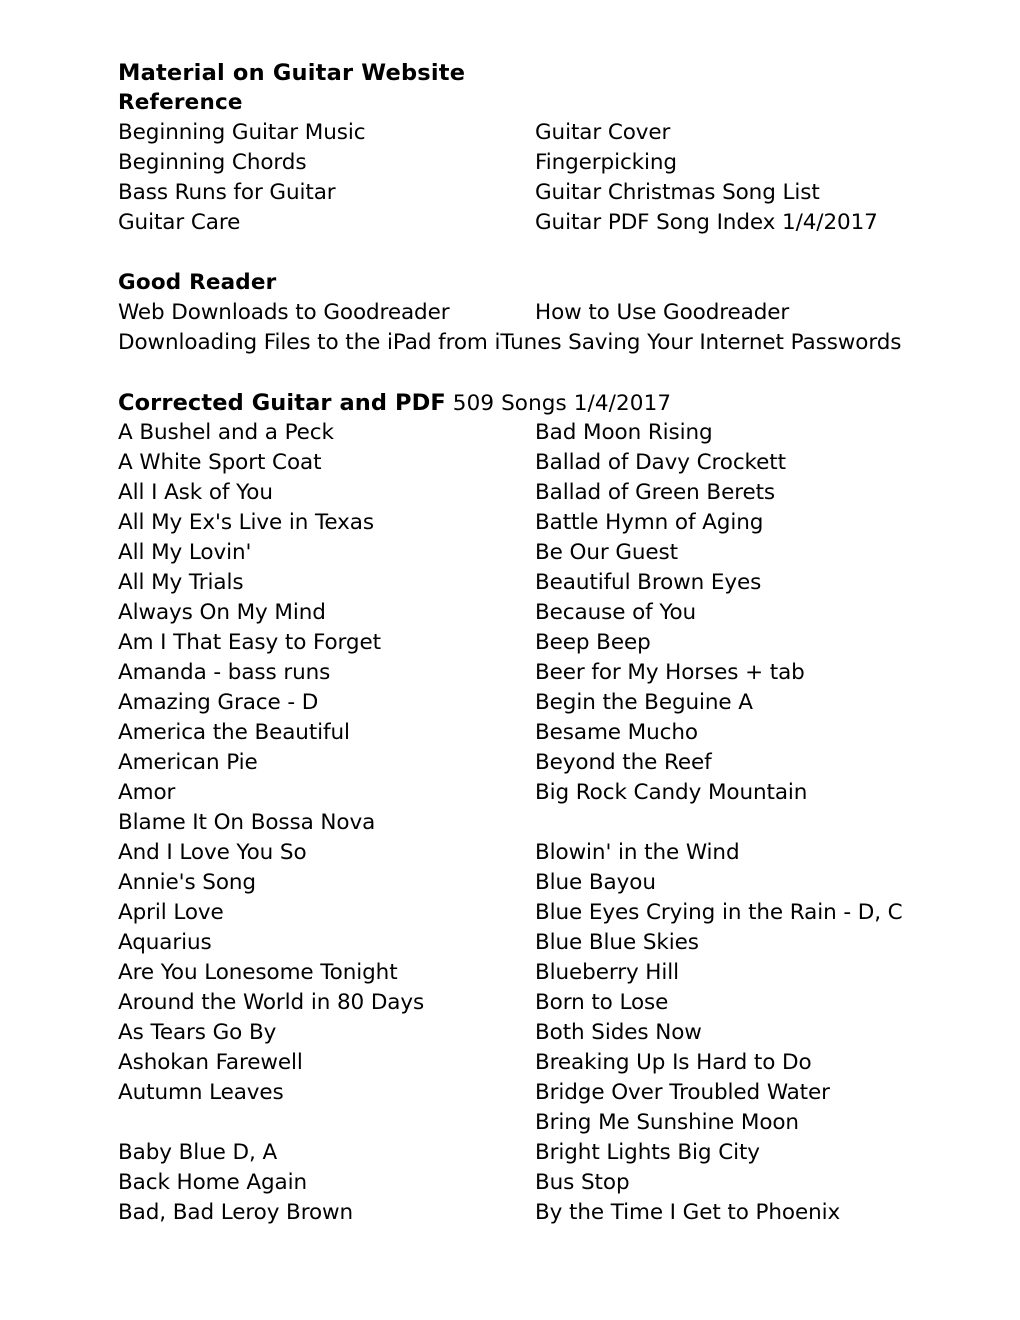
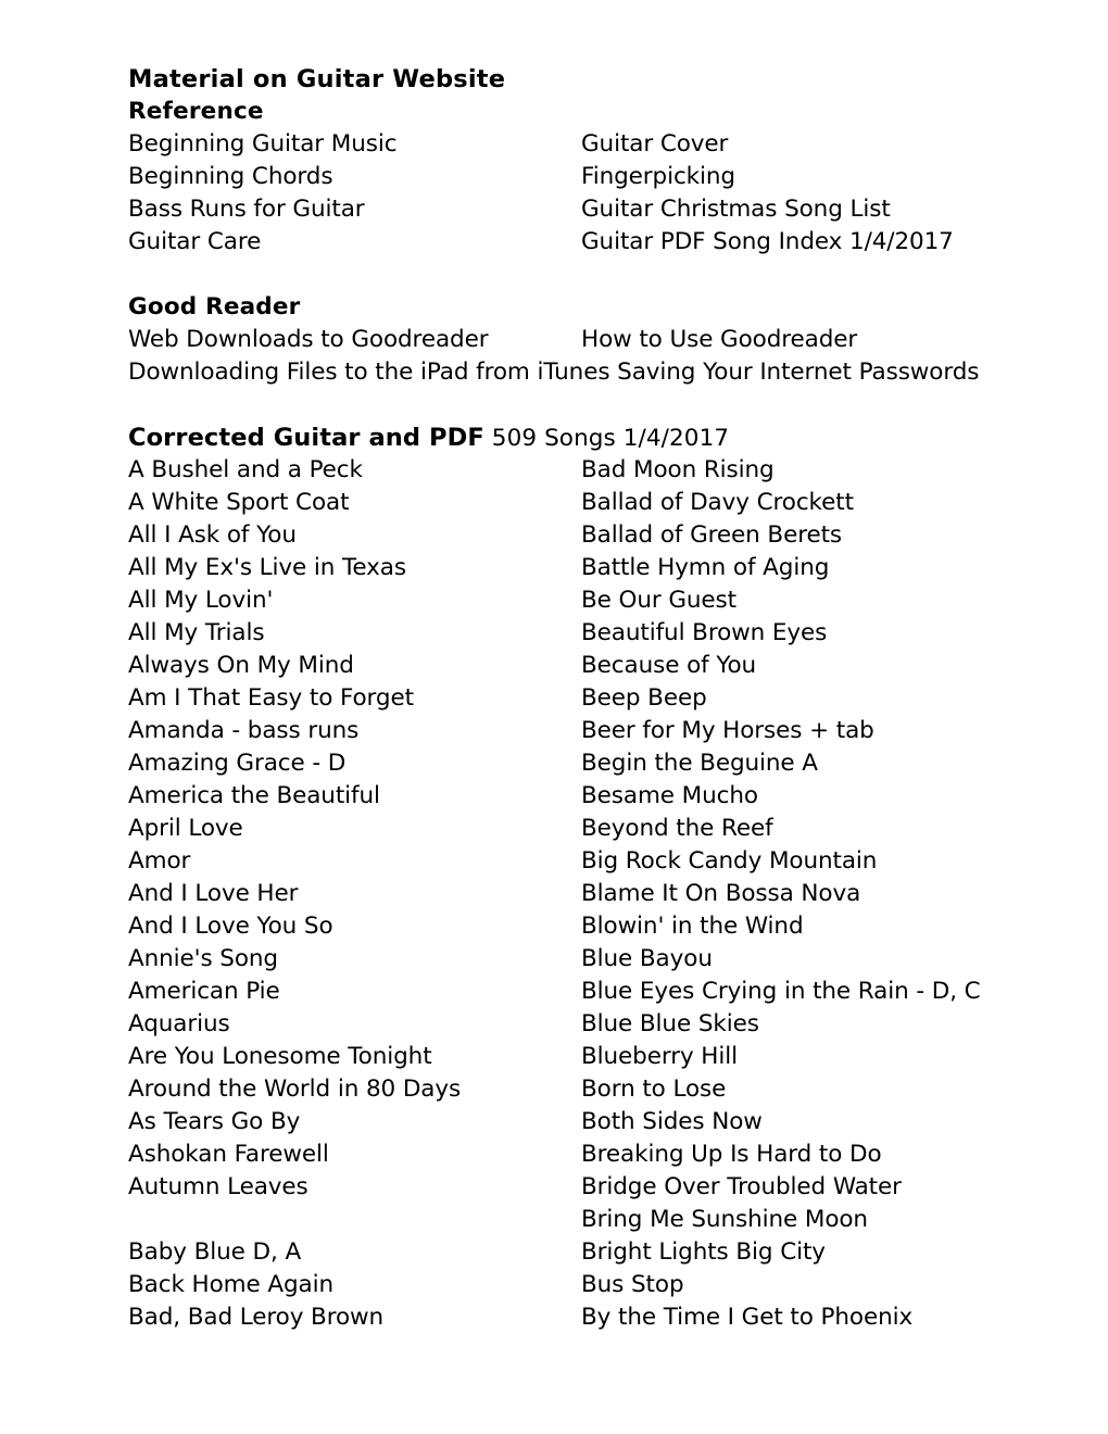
  Material on Guitar Website
  Reference
  Beginning Guitar Music
  Guitar Cover
  Beginning Chords
  Fingerpicking
  Bass Runs for Guitar
  Guitar Christmas Song List
  Guitar Care
  Guitar PDF Song Index 1/4/2017
  Good Reader
  Web Downloads to Goodreader
  How to Use Goodreader
  Downloading Files to the iPad from iTunes
  Saving Your Internet Passwords
  Corrected Guitar and PDF 509 Songs 1/4/2017
  A Bushel and a Peck
  Bad Moon Rising
  A White Sport Coat
  Ballad of Davy Crockett
  All I Ask of You
  Ballad of Green Berets
  All My Ex's Live in Texas
  Battle Hymn of Aging
  All My Lovin'
  Be Our Guest
  All My Trials
  Beautiful Brown Eyes
  Always On My Mind
  Because of You
  Am I That Easy to Forget
  Beep Beep
  Amanda - bass runs
  Beer for My Horses + tab
  Amazing Grace - D
  Begin the Beguine A
  America the Beautiful
  Besame Mucho
- American Pie
+ April Love
  Beyond the Reef
  Amor
  Big Rock Candy Mountain
+ And I Love Her
  Blame It On Bossa Nova
  And I Love You So
  Blowin' in the Wind
  Annie's Song
  Blue Bayou
- April Love
+ American Pie
  Blue Eyes Crying in the Rain - D, C
  Aquarius
  Blue Blue Skies
  Are You Lonesome Tonight
  Blueberry Hill
  Around the World in 80 Days
  Born to Lose
  As Tears Go By
  Both Sides Now
  Ashokan Farewell
  Breaking Up Is Hard to Do
  Autumn Leaves
  Bridge Over Troubled Water
  Bring Me Sunshine Moon
  Baby Blue D, A
  Bright Lights Big City
  Back Home Again
  Bus Stop
  Bad, Bad Leroy Brown
  By the Time I Get to Phoenix
